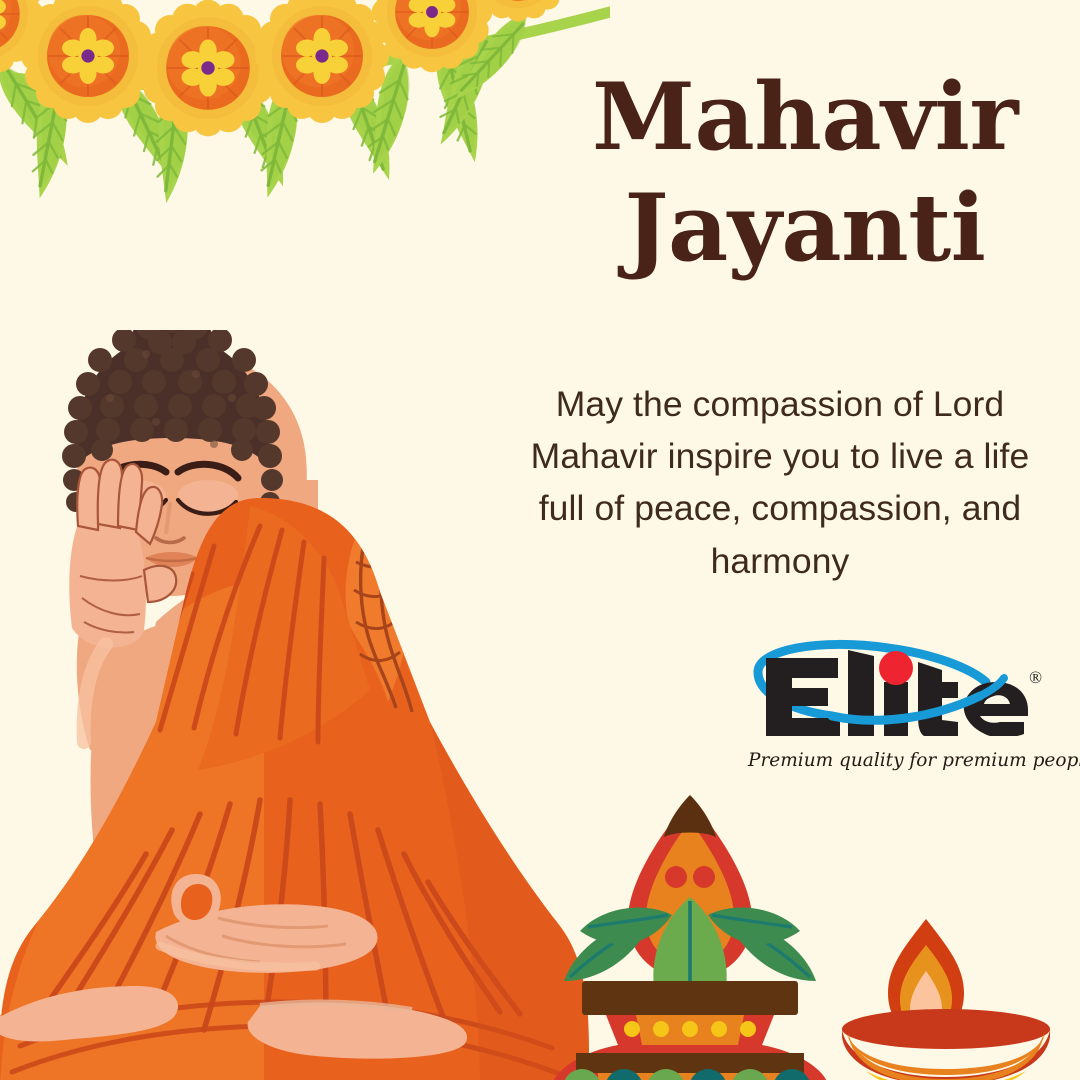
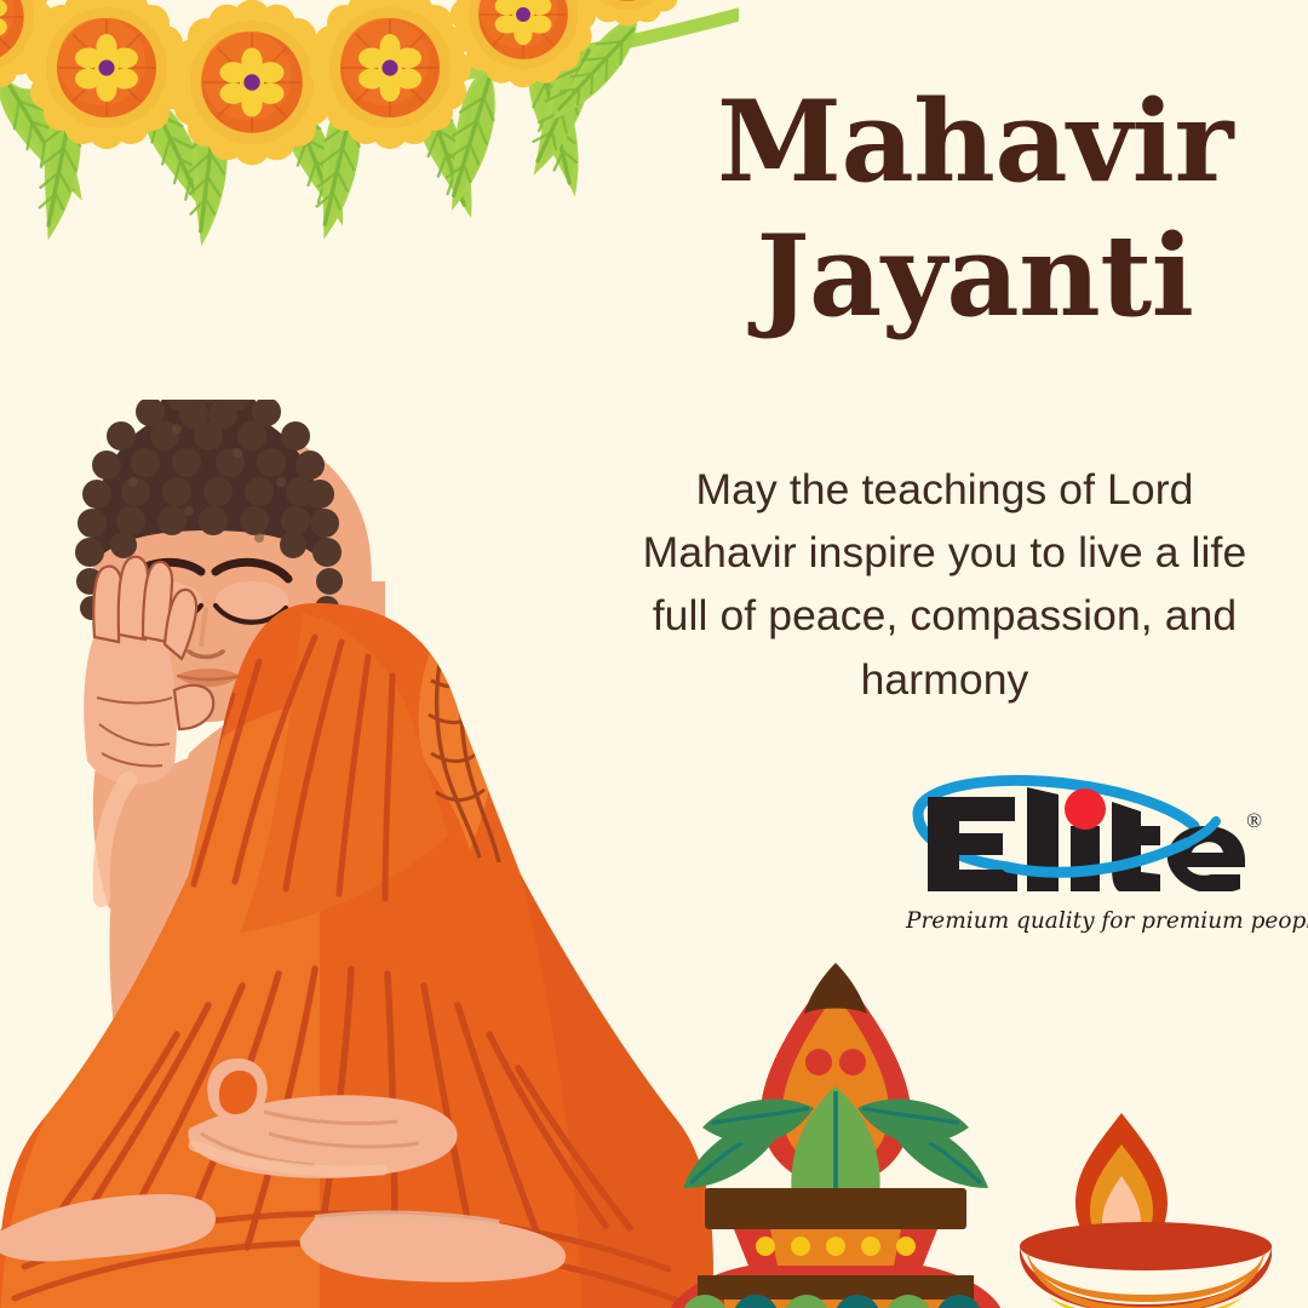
  Mahavir
  Jayanti
- May the compassion of Lord Mahavir inspire you to live a life full of peace, compassion, and harmony
+ May the teachings of Lord Mahavir inspire you to live a life full of peace, compassion, and harmony
  ®
  Premium quality for premium peop
